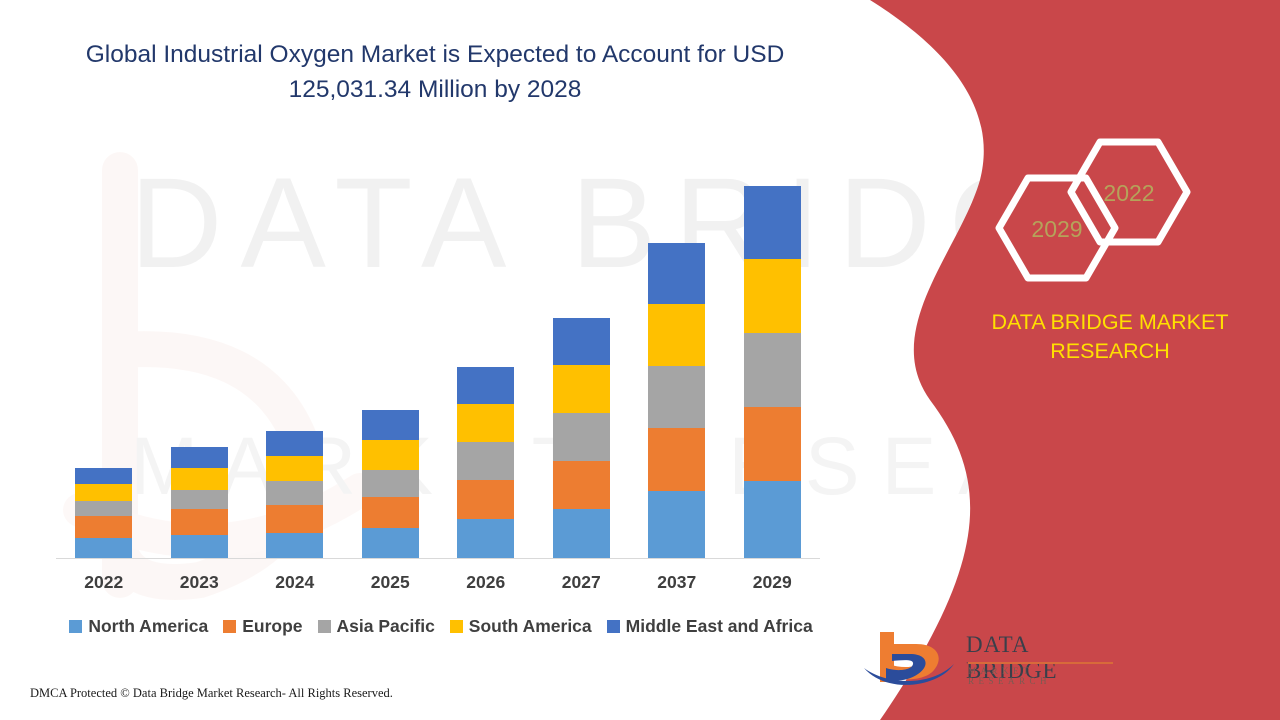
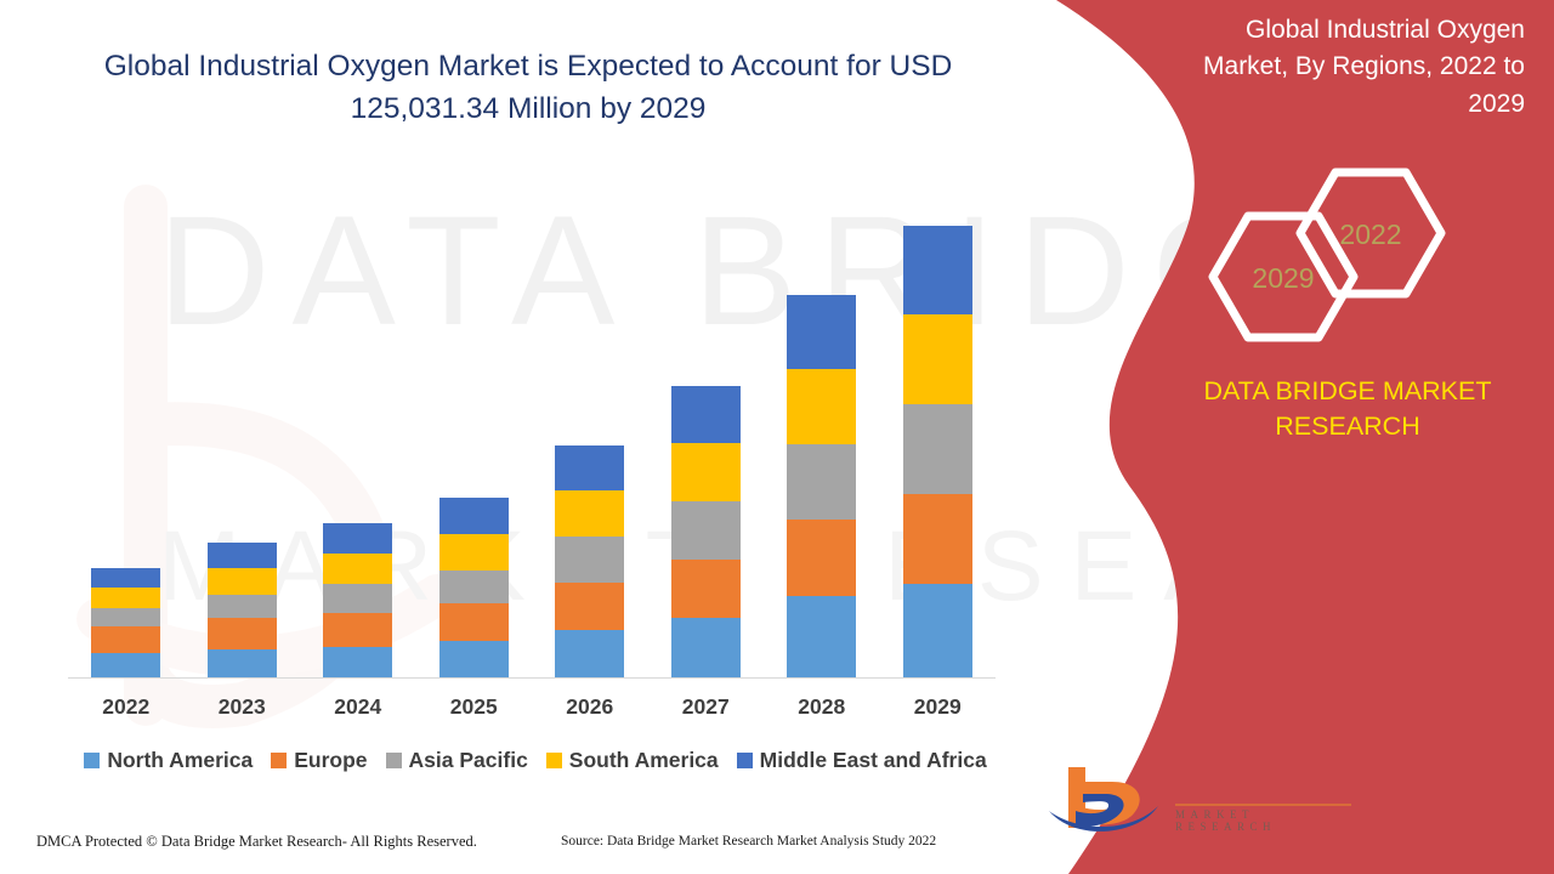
  DATA BRID
- Global Industrial Oxygen Market is Expected to Account for USD 125,031.34 Million by 2028
+ Global Industrial Oxygen Market is Expected to Account for USD 125,031.34 Million by 2029
  2022
  2023
  2024
  2025
  2026
  2027
- 2037
+ 2028
  2029
  North America
  Europe
  Asia Pacific
  South America
  Middle East and Africa
  DMCA Protected © Data Bridge Market Research- All Rights Reserved.
+ Source: Data Bridge Market Research Market Analysis Study 2022
+ Global Industrial Oxygen Market, By Regions, 2022 to 2029
  2022
  2029
  DATA BRIDGE MARKET RESEARCH
- DATA BRIDGE
  MARKET RESEARCH
